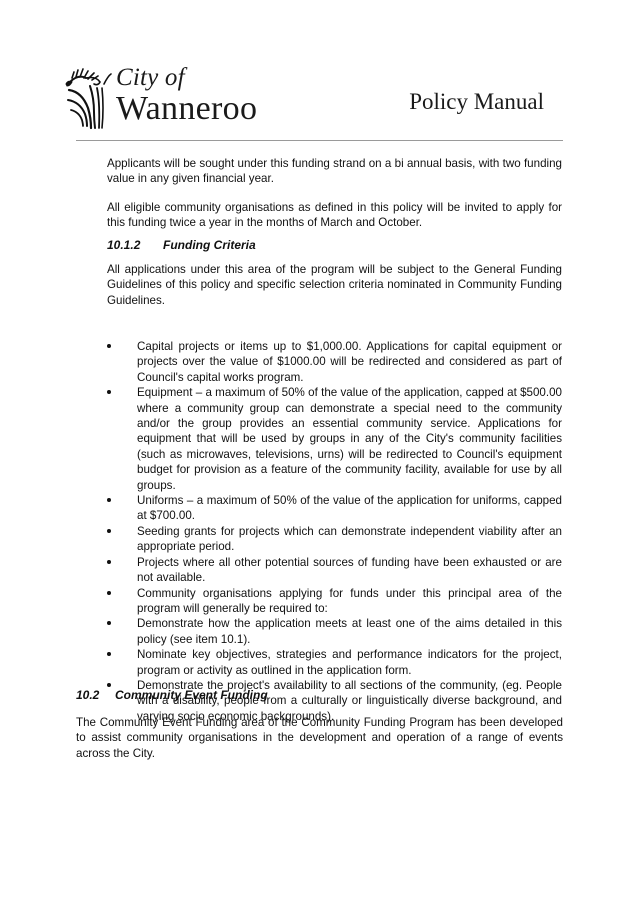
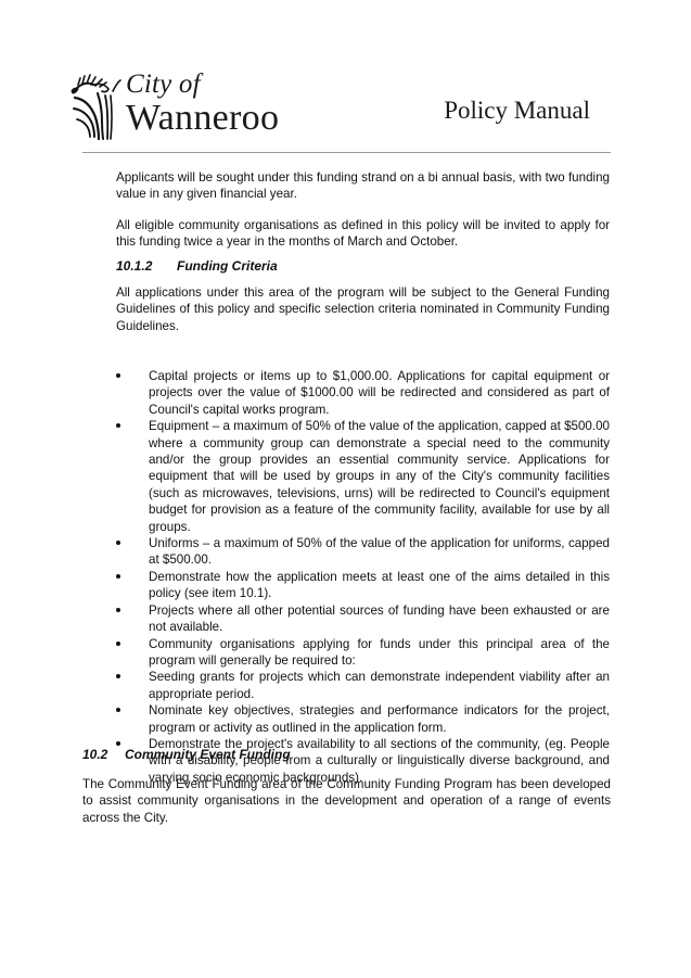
  City of
  Wanneroo
  Policy Manual
  Applicants will be sought under this funding strand on a bi annual basis, with two funding value in any given financial year.
  All eligible community organisations as defined in this policy will be invited to apply for this funding twice a year in the months of March and October.
  10.1.2 Funding Criteria
  All applications under this area of the program will be subject to the General Funding Guidelines of this policy and specific selection criteria nominated in Community Funding Guidelines.
  Capital projects or items up to $1,000.00. Applications for capital equipment or projects over the value of $1000.00 will be redirected and considered as part of Council's capital works program.
  Equipment – a maximum of 50% of the value of the application, capped at $500.00 where a community group can demonstrate a special need to the community and/or the group provides an essential community service. Applications for equipment that will be used by groups in any of the City's community facilities (such as microwaves, televisions, urns) will be redirected to Council's equipment budget for provision as a feature of the community facility, available for use by all groups.
- Uniforms – a maximum of 50% of the value of the application for uniforms, capped at $700.00.
+ Uniforms – a maximum of 50% of the value of the application for uniforms, capped at $500.00.
- Seeding grants for projects which can demonstrate independent viability after an appropriate period.
+ Demonstrate how the application meets at least one of the aims detailed in this policy (see item 10.1).
  Projects where all other potential sources of funding have been exhausted or are not available.
  Community organisations applying for funds under this principal area of the program will generally be required to:
- Demonstrate how the application meets at least one of the aims detailed in this policy (see item 10.1).
+ Seeding grants for projects which can demonstrate independent viability after an appropriate period.
  Nominate key objectives, strategies and performance indicators for the project, program or activity as outlined in the application form.
  Demonstrate the project's availability to all sections of the community, (eg. People with a disability, people from a culturally or linguistically diverse background, and varying socio economic backgrounds).
  10.2 Community Event Funding
  The Community Event Funding area of the Community Funding Program has been developed to assist community organisations in the development and operation of a range of events across the City.
